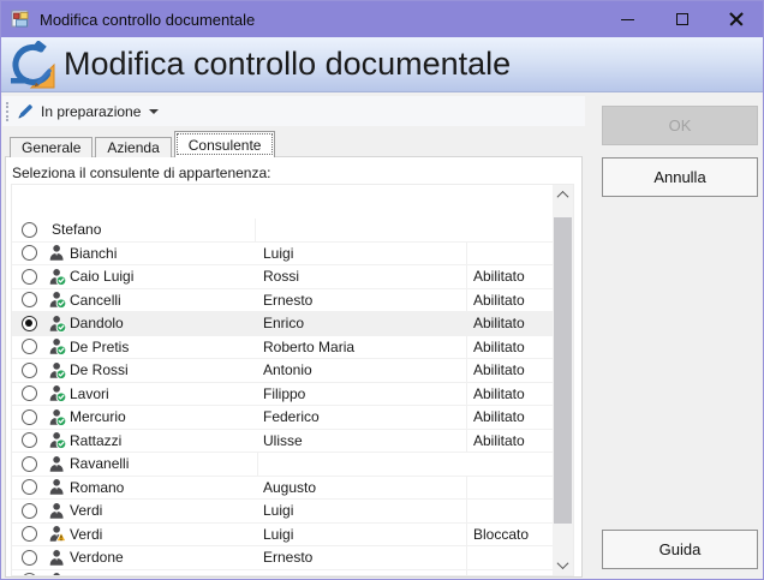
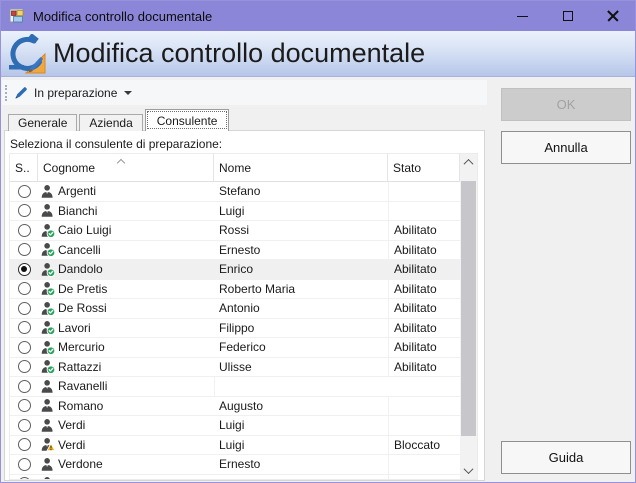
  Modifica controllo documentale
  Modifica controllo documentale
  In preparazione
  Generale
  Azienda
  Consulente
- Seleziona il consulente di appartenenza:
+ Seleziona il consulente di preparazione:
+ S..
+ Cognome
+ Nome
+ Stato
+ Argenti
  Stefano
  Bianchi
  Luigi
  Caio Luigi
  Rossi
  Abilitato
  Cancelli
  Ernesto
  Abilitato
  Dandolo
  Enrico
  Abilitato
  De Pretis
  Roberto Maria
  Abilitato
  De Rossi
  Antonio
  Abilitato
  Lavori
  Filippo
  Abilitato
  Mercurio
  Federico
  Abilitato
  Rattazzi
  Ulisse
  Abilitato
  Ravanelli
  Romano
  Augusto
  Verdi
  Luigi
  Verdi
  Luigi
  Bloccato
  Verdone
  Ernesto
  OK
  Annulla
  Guida
